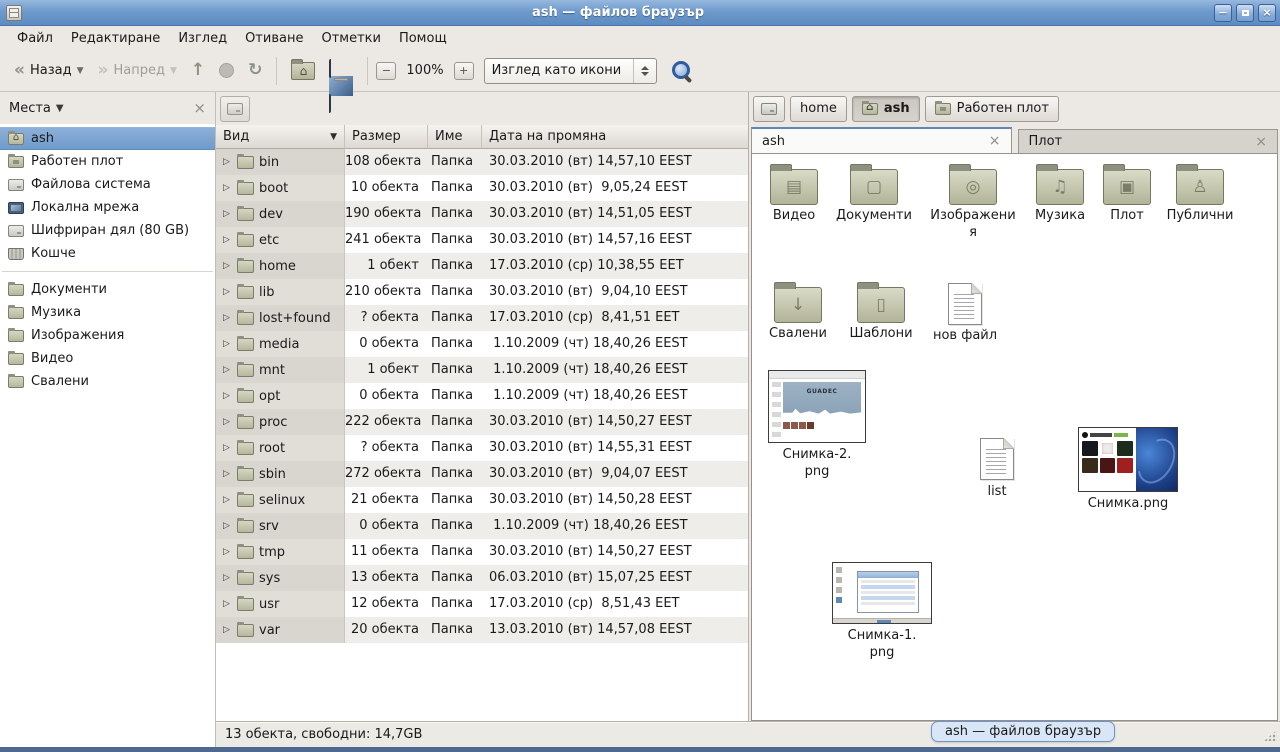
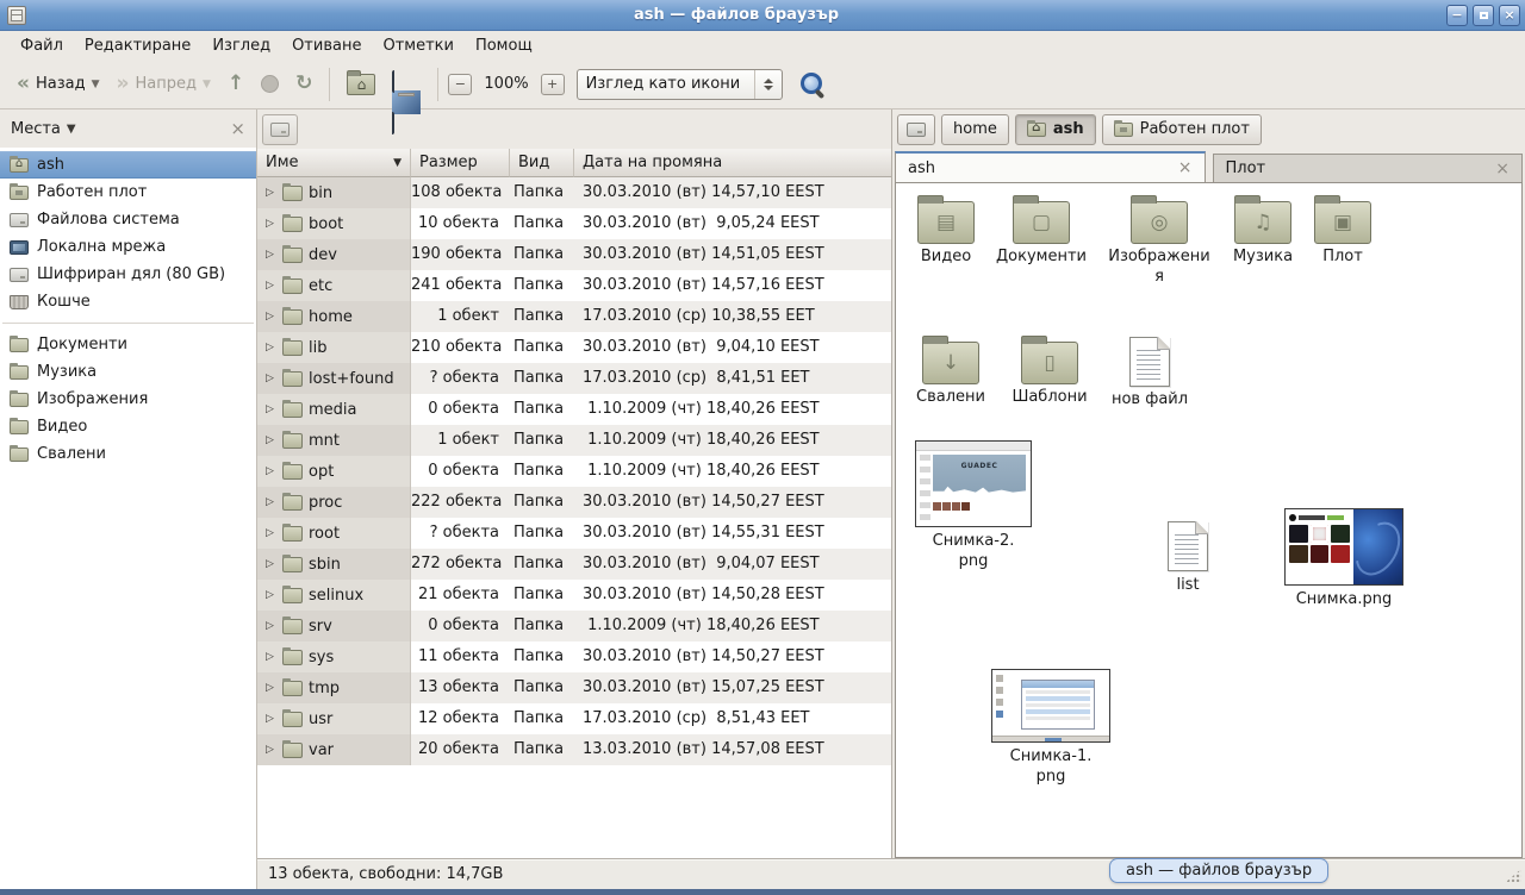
  ash — файлов браузър
  −
  ×
  Файл
  Редактиране
  Изглед
  Отиване
  Отметки
  Помощ
  «
  Назад
  ▼
  »
  Напред
  ▼
  ↑
  ↻
  ⌂
  −
  100%
  +
  Изглед като икони
  Места
  ▼
  ×
  ash
  Работен плот
  Файлова система
  Локална мрежа
  Шифриран дял (80 GB)
  Кошче
  Документи
  Музика
  Изображения
  Видео
  Свалени
- Вид
+ Име
  ▼
  Размер
- Име
+ Вид
  Дата на промяна
  ▷
  bin
  108 обекта
  Папка
  30.03.2010 (вт) 14,57,10 EEST
  ▷
  boot
  10 обекта
  Папка
  30.03.2010 (вт) 9,05,24 EEST
  ▷
  dev
  190 обекта
  Папка
  30.03.2010 (вт) 14,51,05 EEST
  ▷
  etc
  241 обекта
  Папка
  30.03.2010 (вт) 14,57,16 EEST
  ▷
  home
  1 обект
  Папка
  17.03.2010 (ср) 10,38,55 EET
  ▷
  lib
  210 обекта
  Папка
  30.03.2010 (вт) 9,04,10 EEST
  ▷
  lost+found
  ? обекта
  Папка
  17.03.2010 (ср) 8,41,51 EET
  ▷
  media
  0 обекта
  Папка
  1.10.2009 (чт) 18,40,26 EEST
  ▷
  mnt
  1 обект
  Папка
  1.10.2009 (чт) 18,40,26 EEST
  ▷
  opt
  0 обекта
  Папка
  1.10.2009 (чт) 18,40,26 EEST
  ▷
  proc
  222 обекта
  Папка
  30.03.2010 (вт) 14,50,27 EEST
  ▷
  root
  ? обекта
  Папка
  30.03.2010 (вт) 14,55,31 EEST
  ▷
  sbin
  272 обекта
  Папка
  30.03.2010 (вт) 9,04,07 EEST
  ▷
  selinux
  21 обекта
  Папка
  30.03.2010 (вт) 14,50,28 EEST
  ▷
  srv
  0 обекта
  Папка
  1.10.2009 (чт) 18,40,26 EEST
  ▷
- tmp
+ sys
  11 обекта
  Папка
  30.03.2010 (вт) 14,50,27 EEST
  ▷
- sys
+ tmp
  13 обекта
  Папка
- 06.03.2010 (вт) 15,07,25 EEST
+ 30.03.2010 (вт) 15,07,25 EEST
  ▷
  usr
  12 обекта
  Папка
  17.03.2010 (ср) 8,51,43 EET
  ▷
  var
  20 обекта
  Папка
  13.03.2010 (вт) 14,57,08 EEST
  home
  ash
  Работен плот
  ash
  ×
  Плот
  ×
  Снимка-2.png
  list
  Снимка.png
  Снимка-1.png
  ▤
  Видео
  ▢
  Документи
  ◎
  Изображения
  ♫
  Музика
  ▣
  Плот
- ♙
- Публични
  ↓
  Свалени
  ▯
  Шаблони
  нов файл
  13 обекта, свободни: 14,7GB
  ash — файлов браузър
